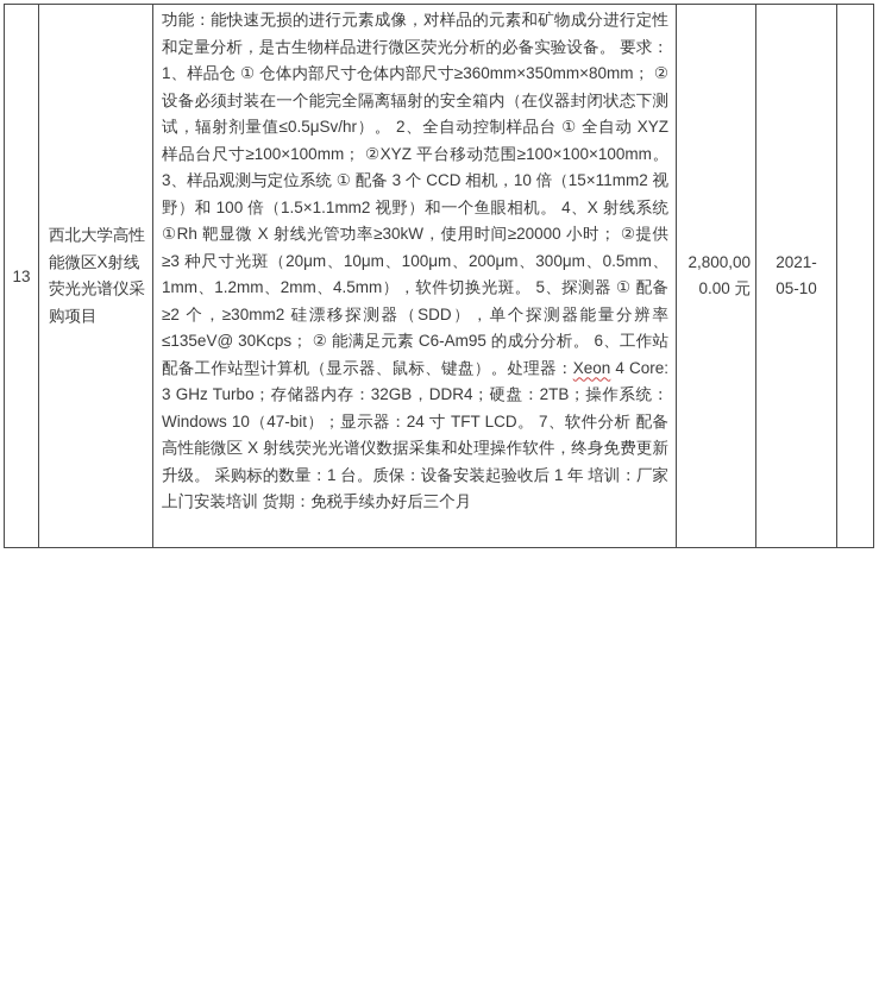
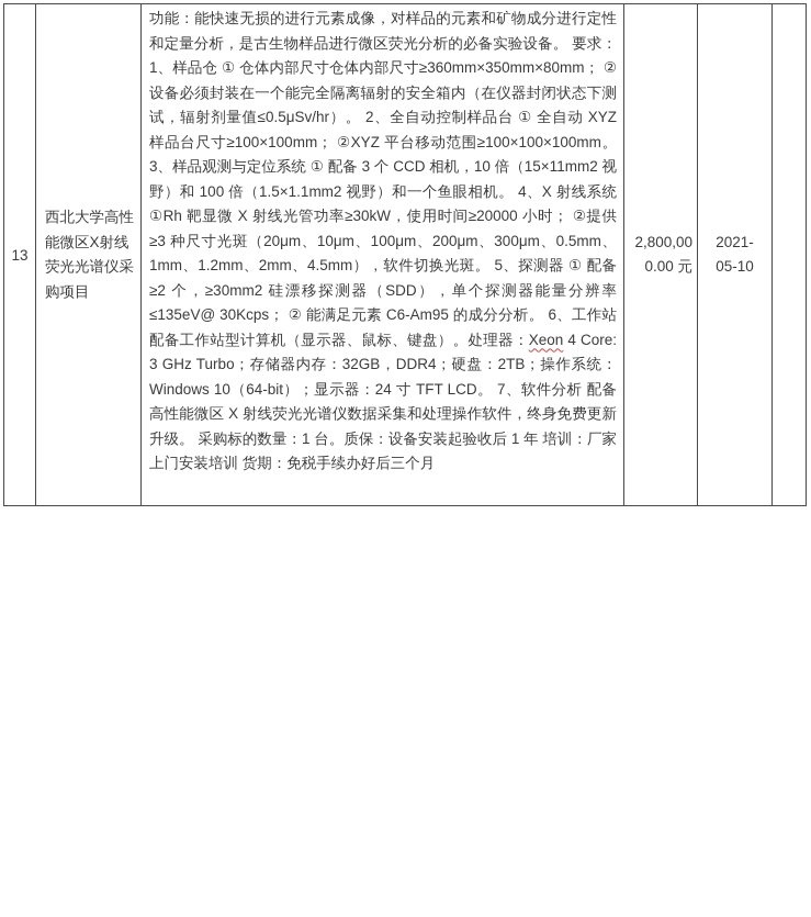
- 13	西北大学高性能微区X射线荧光光谱仪采购项目	功能：能快速无损的进行元素成像，对样品的元素和矿物成分进行定性和定量分析，是古生物样品进行微区荧光分析的必备实验设备。 要求： 1、样品仓 ① 仓体内部尺寸仓体内部尺寸≥360mm×350mm×80mm； ② 设备必须封装在一个能完全隔离辐射的安全箱内（在仪器封闭状态下测试，辐射剂量值≤0.5μSv/hr）。 2、全自动控制样品台 ① 全自动 XYZ 样品台尺寸≥100×100mm； ②XYZ 平台移动范围≥100×100×100mm。 3、样品观测与定位系统 ① 配备 3 个 CCD 相机，10 倍（15×11mm2 视野）和 100 倍（1.5×1.1mm2 视野）和一个鱼眼相机。 4、X 射线系统 ①Rh 靶显微 X 射线光管功率≥30kW，使用时间≥20000 小时； ②提供≥3 种尺寸光斑（20μm、10μm、100μm、200μm、300μm、0.5mm、1mm、1.2mm、2mm、4.5mm），软件切换光斑。 5、探测器 ① 配备≥2 个，≥30mm2 硅漂移探测器（SDD），单个探测器能量分辨率≤135eV@ 30Kcps； ② 能满足元素 C6-Am95 的成分分析。 6、工作站 配备工作站型计算机（显示器、鼠标、键盘）。处理器：Xeon 4 Core: 3 GHz Turbo；存储器内存：32GB，DDR4；硬盘：2TB；操作系统：Windows 10（47-bit）；显示器：24 寸 TFT LCD。 7、软件分析 配备高性能微区 X 射线荧光光谱仪数据采集和处理操作软件，终身免费更新升级。 采购标的数量：1 台。质保：设备安装起验收后 1 年 培训：厂家上门安装培训 货期：免税手续办好后三个月	2,800,000.00 元	2021-05-10
+ 13	西北大学高性能微区X射线荧光光谱仪采购项目	功能：能快速无损的进行元素成像，对样品的元素和矿物成分进行定性和定量分析，是古生物样品进行微区荧光分析的必备实验设备。 要求： 1、样品仓 ① 仓体内部尺寸仓体内部尺寸≥360mm×350mm×80mm； ② 设备必须封装在一个能完全隔离辐射的安全箱内（在仪器封闭状态下测试，辐射剂量值≤0.5μSv/hr）。 2、全自动控制样品台 ① 全自动 XYZ 样品台尺寸≥100×100mm； ②XYZ 平台移动范围≥100×100×100mm。 3、样品观测与定位系统 ① 配备 3 个 CCD 相机，10 倍（15×11mm2 视野）和 100 倍（1.5×1.1mm2 视野）和一个鱼眼相机。 4、X 射线系统 ①Rh 靶显微 X 射线光管功率≥30kW，使用时间≥20000 小时； ②提供≥3 种尺寸光斑（20μm、10μm、100μm、200μm、300μm、0.5mm、1mm、1.2mm、2mm、4.5mm），软件切换光斑。 5、探测器 ① 配备≥2 个，≥30mm2 硅漂移探测器（SDD），单个探测器能量分辨率≤135eV@ 30Kcps； ② 能满足元素 C6-Am95 的成分分析。 6、工作站 配备工作站型计算机（显示器、鼠标、键盘）。处理器：Xeon 4 Core: 3 GHz Turbo；存储器内存：32GB，DDR4；硬盘：2TB；操作系统：Windows 10（64-bit）；显示器：24 寸 TFT LCD。 7、软件分析 配备高性能微区 X 射线荧光光谱仪数据采集和处理操作软件，终身免费更新升级。 采购标的数量：1 台。质保：设备安装起验收后 1 年 培训：厂家上门安装培训 货期：免税手续办好后三个月	2,800,000.00 元	2021-05-10
